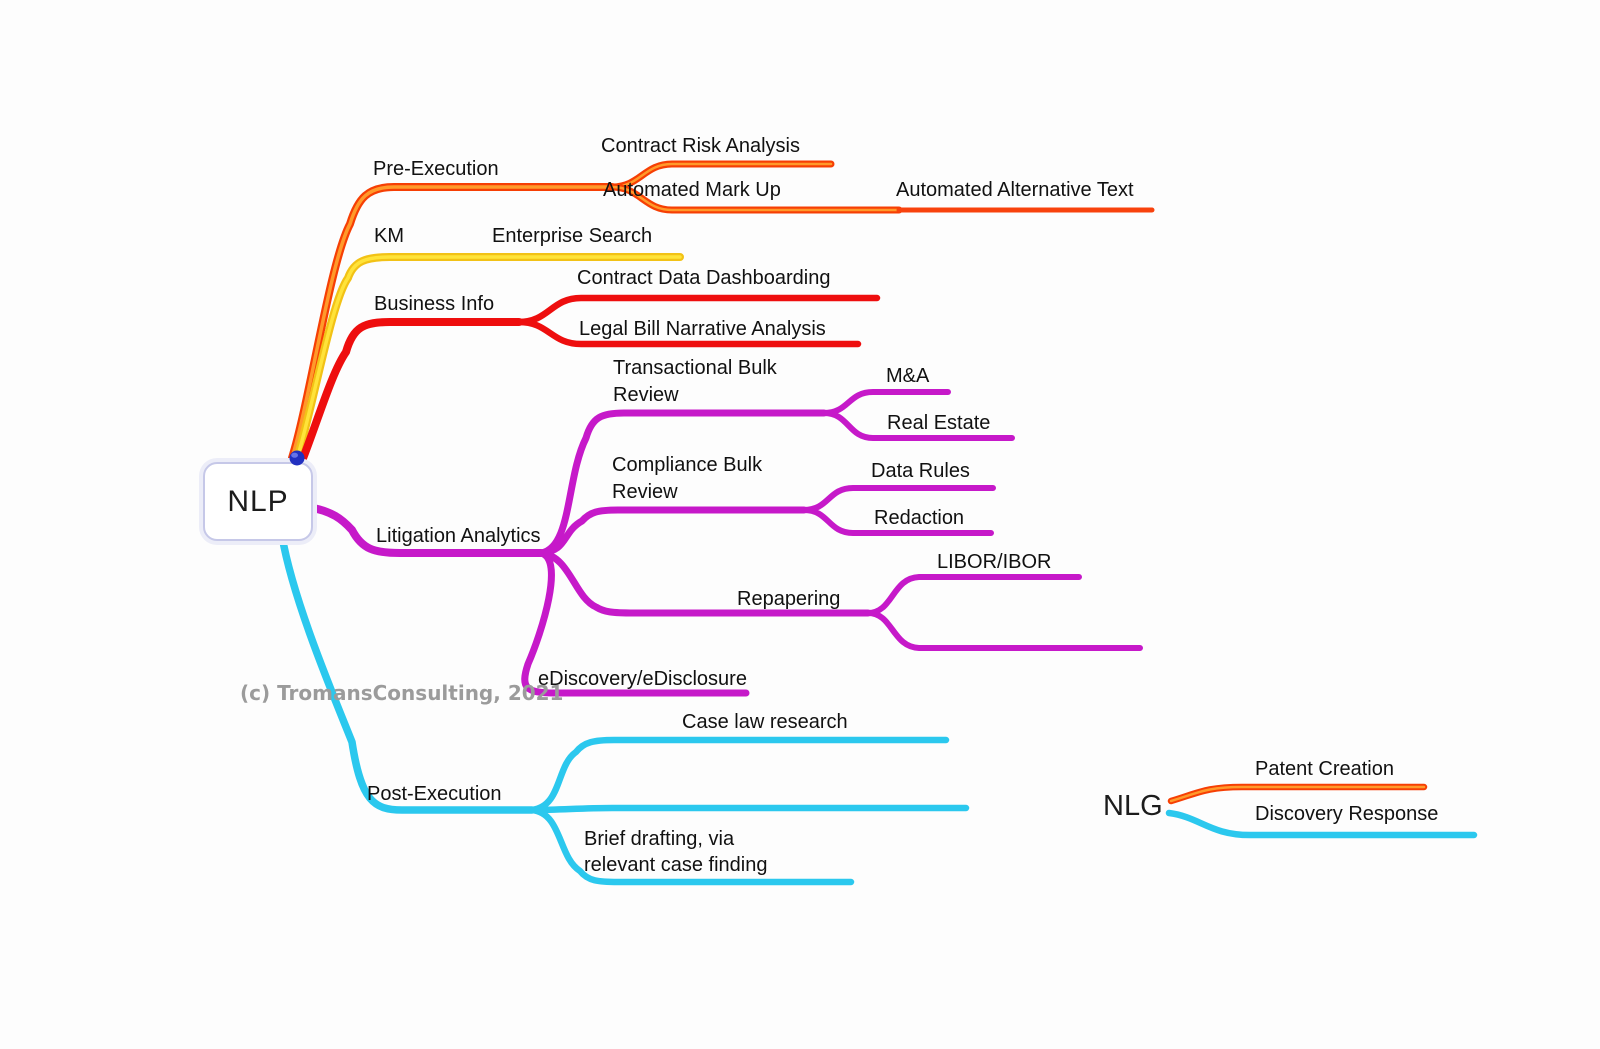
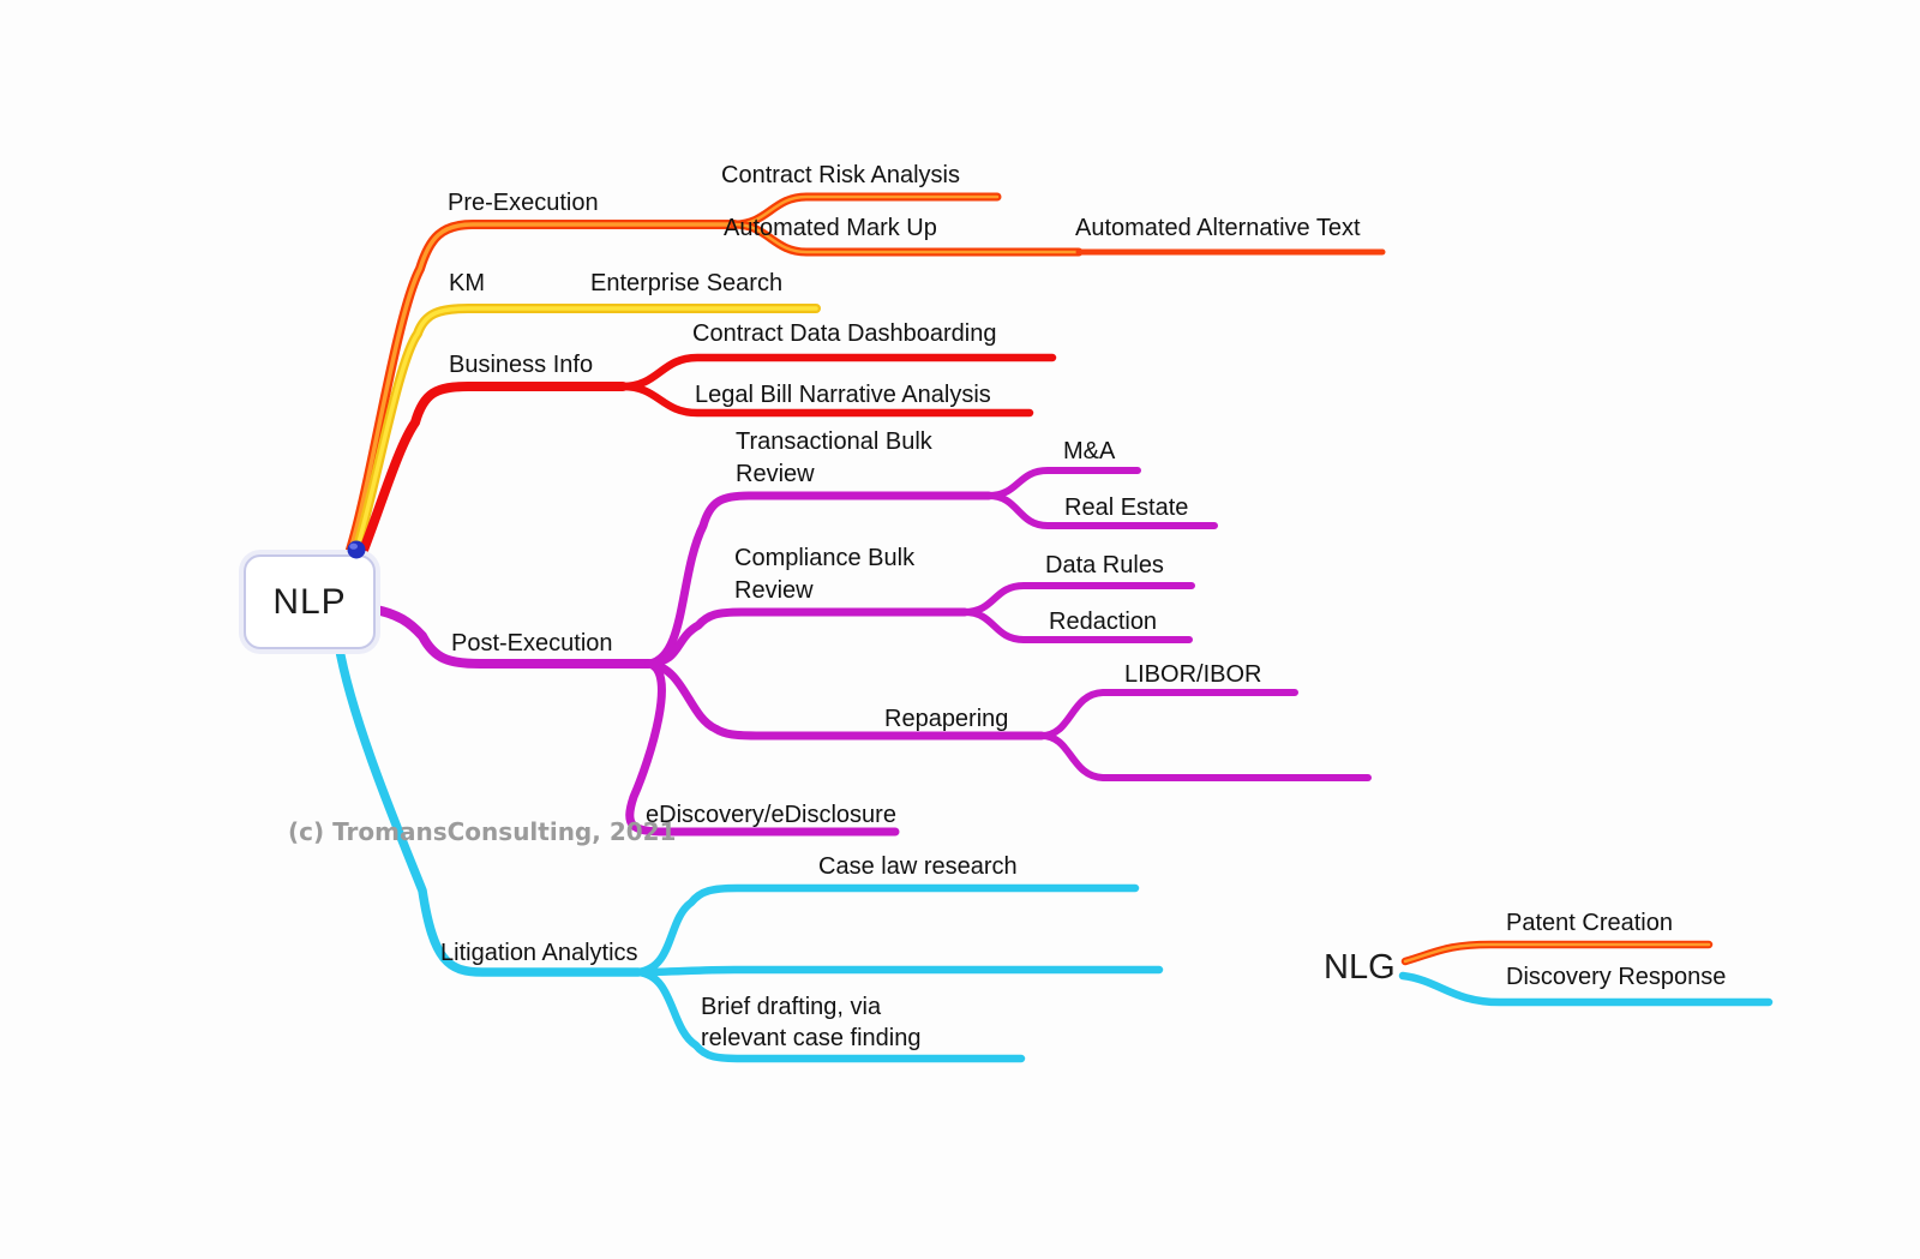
  NLP
  Pre-Execution
  Contract Risk Analysis
  Automated Mark Up
  Automated Alternative Text
  KM
  Enterprise Search
  Business Info
  Contract Data Dashboarding
  Legal Bill Narrative Analysis
- Litigation Analytics
+ Post-Execution
  Transactional Bulk
  Review
  M&A
  Real Estate
  Compliance Bulk
  Review
  Data Rules
  Redaction
  Repapering
  LIBOR/IBOR
  eDiscovery/eDisclosure
- Post-Execution
+ Litigation Analytics
  Case law research
  Brief drafting, via
  relevant case finding
  NLG
  Patent Creation
  Discovery Response
  (c) TromansConsulting, 2021
